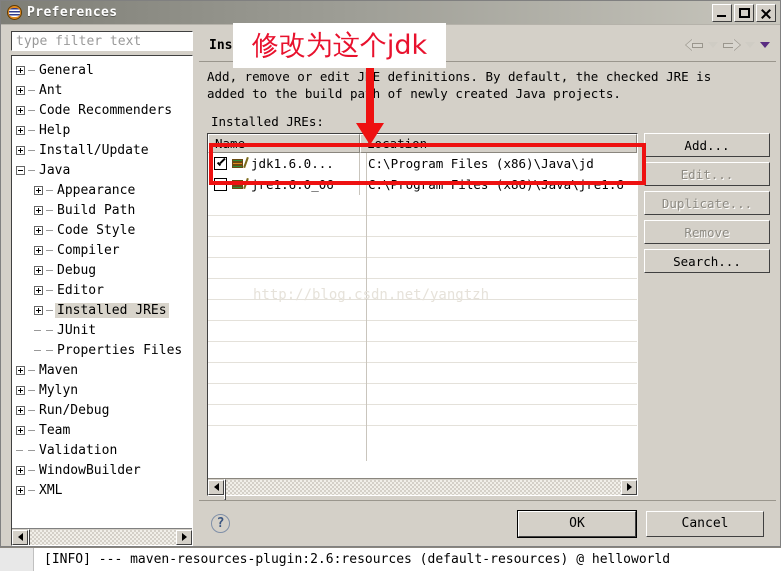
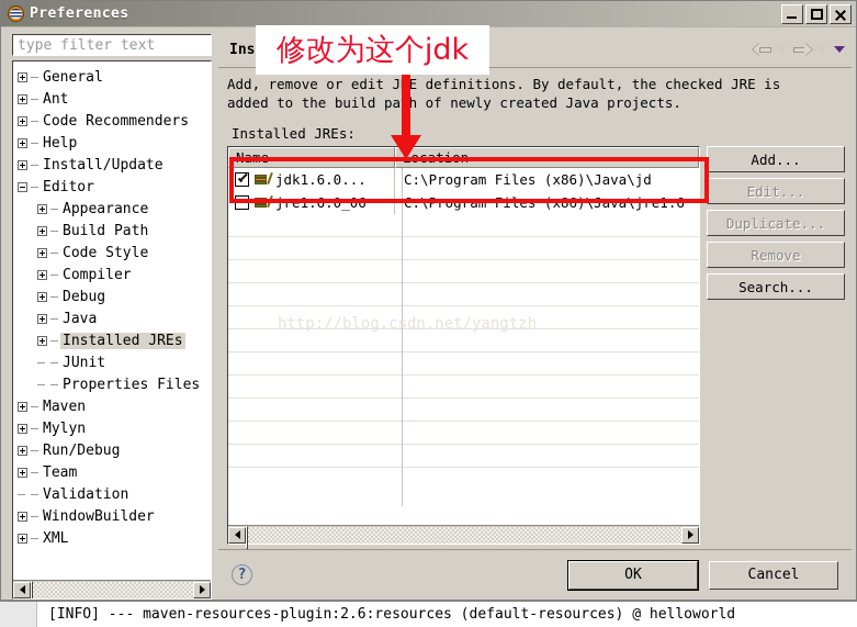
  Preferences
  type filter text
  General
  Ant
  Code Recommenders
  Help
  Install/Update
- Java
+ Editor
  Appearance
  Build Path
  Code Style
  Compiler
  Debug
- Editor
+ Java
  Installed JREs
  JUnit
  Properties Files
  Maven
  Mylyn
  Run/Debug
  Team
  Validation
  WindowBuilder
  XML
  Add, remove or edit JE definitions. By default, the checked JRE is
  added to the build pah of newly created Java projects.
  Installed JREs:
  Name
  ocation
  jdk1.6.0...
  C:\Program Files (x86)\Java\jd
  jre1.6.0_06
  C:\Program Files (x86)\Java\jre1.6
  Add...
  Edit...
  Duplicate...
  Remove
  Search...
  ?
  OK
  Cancel
  http://blog.csdn.net/yangtzh
  修改为这个jdk
  [INFO] --- maven-resources-plugin:2.6:resources (default-resources) @ helloworld
